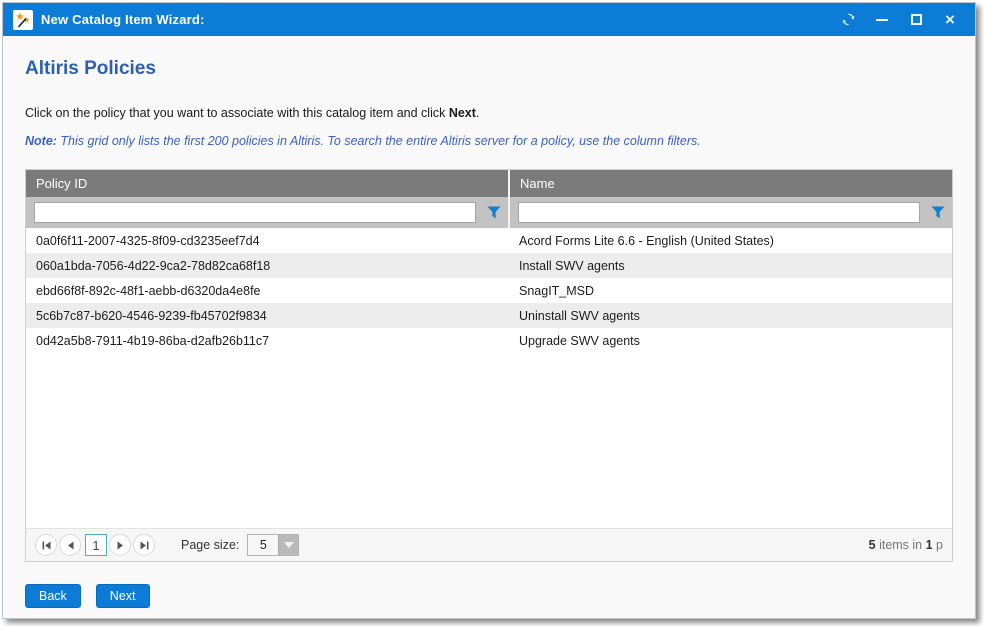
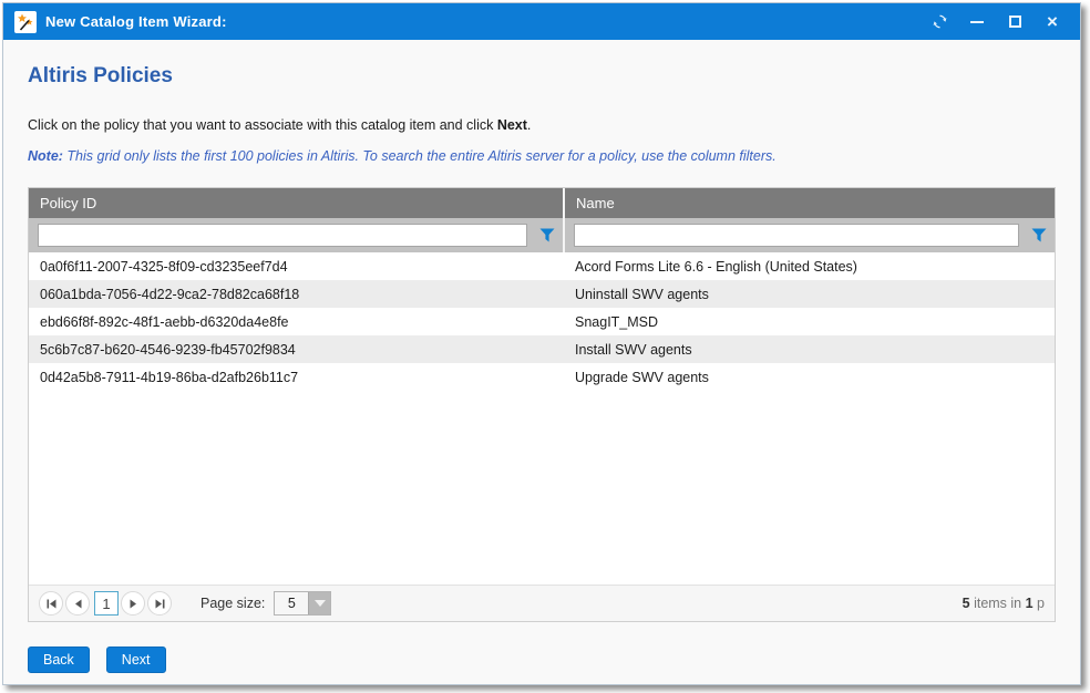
  New Catalog Item Wizard:
  ×
  Altiris Policies
  Click on the policy that you want to associate with this catalog item and click Next.
- Note: This grid only lists the first 200 policies in Altiris. To search the entire Altiris server for a policy, use the column filters.
+ Note: This grid only lists the first 100 policies in Altiris. To search the entire Altiris server for a policy, use the column filters.
  Policy ID
  Name
  0a0f6f11-2007-4325-8f09-cd3235eef7d4
  Acord Forms Lite 6.6 - English (United States)
  060a1bda-7056-4d22-9ca2-78d82ca68f18
- Install SWV agents
+ Uninstall SWV agents
  ebd66f8f-892c-48f1-aebb-d6320da4e8fe
  SnagIT_MSD
  5c6b7c87-b620-4546-9239-fb45702f9834
- Uninstall SWV agents
+ Install SWV agents
  0d42a5b8-7911-4b19-86ba-d2afb26b11c7
  Upgrade SWV agents
  1
  Page size:
  5
  5 items in 1 p
  Back
  Next
